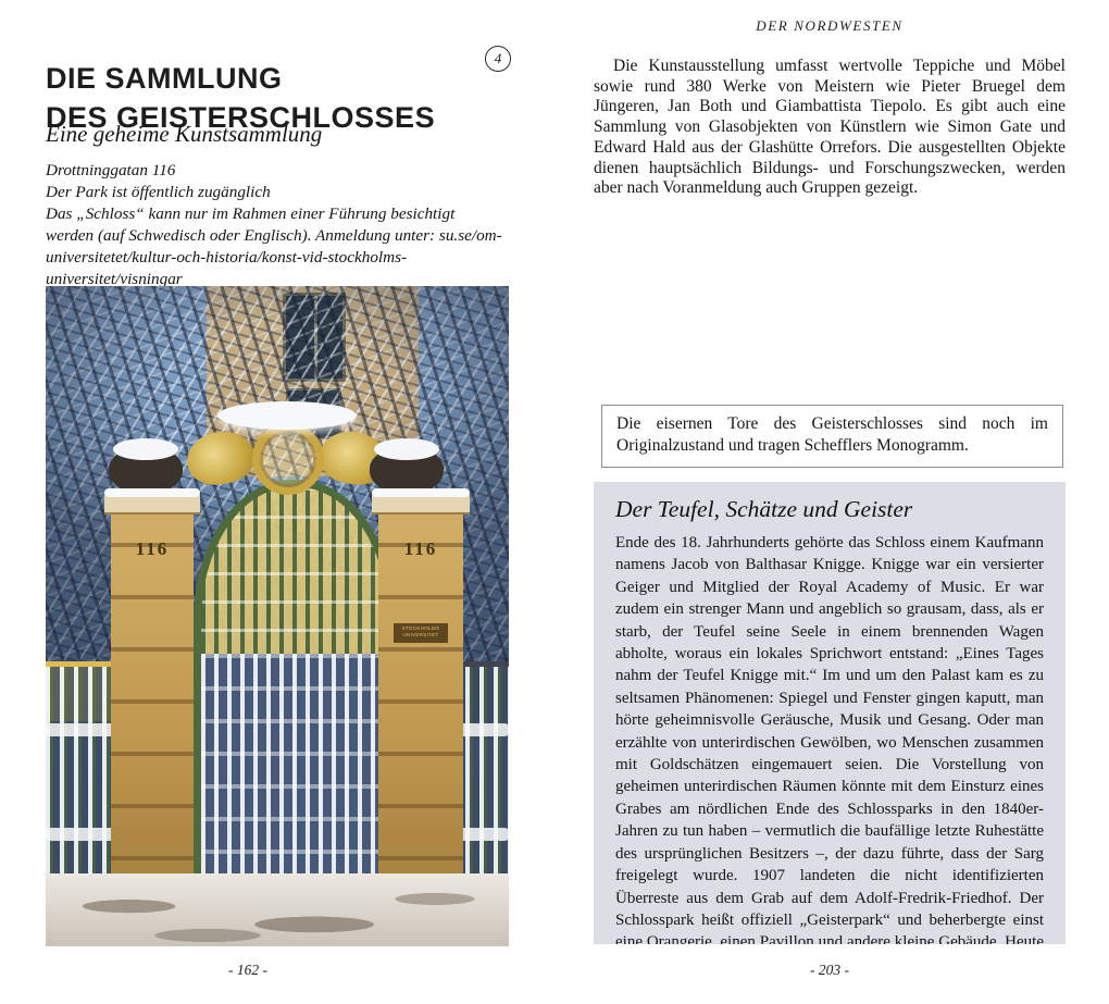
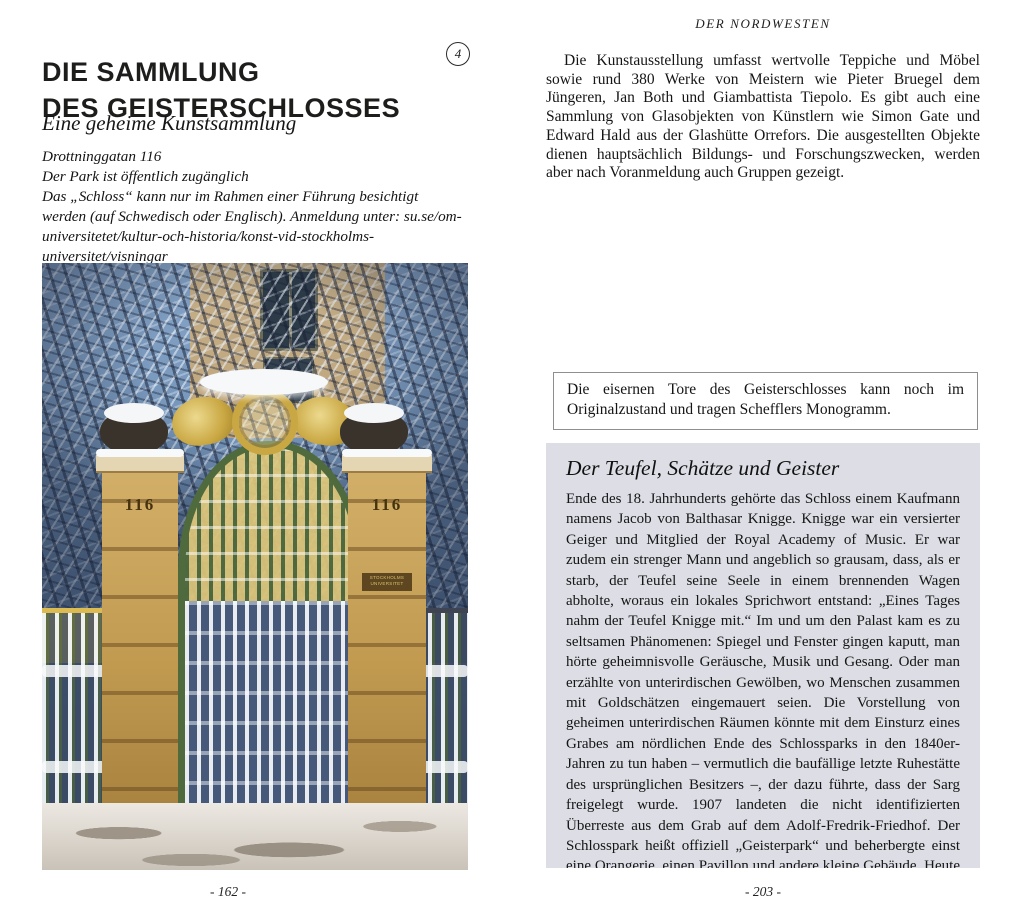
  DIE SAMMLUNG
  DES GEISTERSCHLOSSES
  4
  Eine geheime Kunstsammlung
  Drottninggatan 116
  Der Park ist öffentlich zugänglich
  Das „Schloss“ kann nur im Rahmen einer Führung besichtigt werden (auf Schwedisch oder Englisch). Anmeldung unter: su.se/om-universitetet/kultur-och-historia/konst-vid-stockholms-universitet/visningar
  116
  116
  - 162 -
  DER NORDWESTEN
  Die Kunstausstellung umfasst wertvolle Teppiche und Möbel sowie rund 380 Werke von Meistern wie Pieter Bruegel dem Jüngeren, Jan Both und Giambattista Tiepolo. Es gibt auch eine Sammlung von Glasobjekten von Künstlern wie Simon Gate und Edward Hald aus der Glashütte Orrefors. Die ausgestellten Objekte dienen hauptsächlich Bildungs- und Forschungszwecken, werden aber nach Voranmeldung auch Gruppen gezeigt.
- Die eisernen Tore des Geisterschlosses sind noch im Originalzustand und tragen Schefflers Monogramm.
+ Die eisernen Tore des Geisterschlosses kann noch im Originalzustand und tragen Schefflers Monogramm.
  Der Teufel, Schätze und Geister
  Ende des 18. Jahrhunderts gehörte das Schloss einem Kaufmann namens Jacob von Balthasar Knigge. Knigge war ein versierter Geiger und Mitglied der Royal Academy of Music. Er war zudem ein strenger Mann und angeblich so grausam, dass, als er starb, der Teufel seine Seele in einem brennenden Wagen abholte, woraus ein lokales Sprichwort entstand: „Eines Tages nahm der Teufel Knigge mit.“ Im und um den Palast kam es zu seltsamen Phänomenen: Spiegel und Fenster gingen kaputt, man hörte geheimnisvolle Geräusche, Musik und Gesang. Oder man erzählte von unterirdischen Gewölben, wo Menschen zusammen mit Goldschätzen eingemauert seien. Die Vorstellung von geheimen unterirdischen Räumen könnte mit dem Einsturz eines Grabes am nördlichen Ende des Schlossparks in den 1840er-Jahren zu tun haben – vermutlich die baufällige letzte Ruhestätte des ursprünglichen Besitzers –, der dazu führte, dass der Sarg freigelegt wurde. 1907 landeten die nicht identifizierten Überreste aus dem Grab auf dem Adolf-Fredrik-Friedhof. Der Schlosspark heißt offiziell „Geisterpark“ und beherbergte einst eine Orangerie, einen Pavillon und andere kleine Gebäude. Heute
  - 203 -
